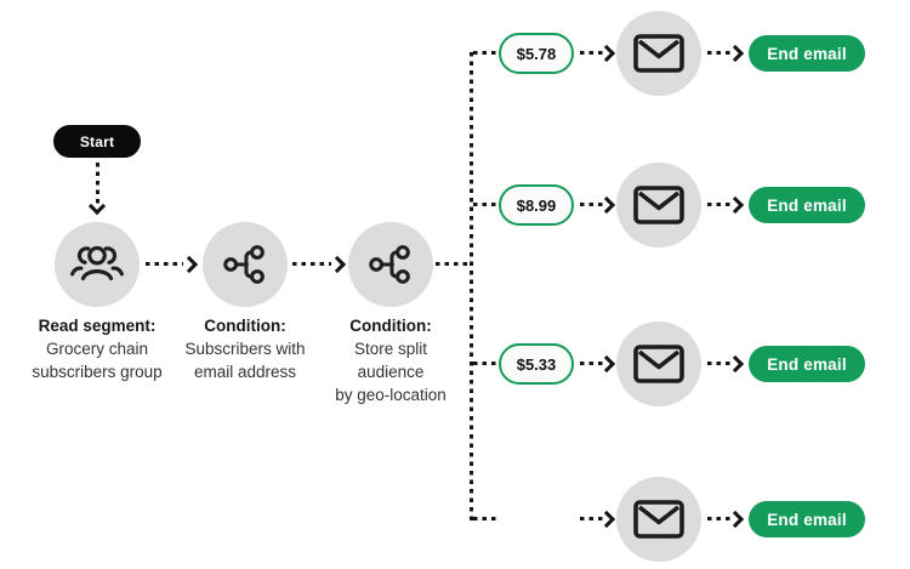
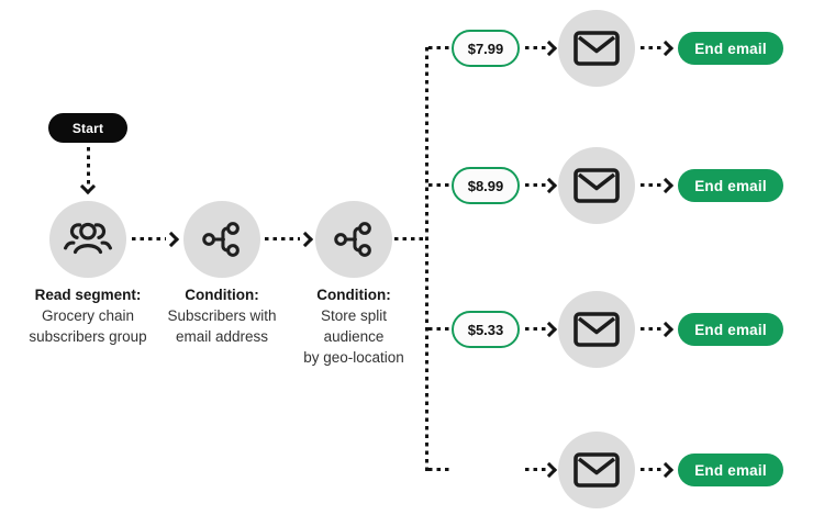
  Start
  Read segment:
  Grocery chain
  subscribers group
  Condition:
  Subscribers with
  email address
  Condition:
  Store split
  audience
  by geo-location
- $5.78
+ $7.99
  End email
  $8.99
  End email
  $5.33
  End email
  End email
